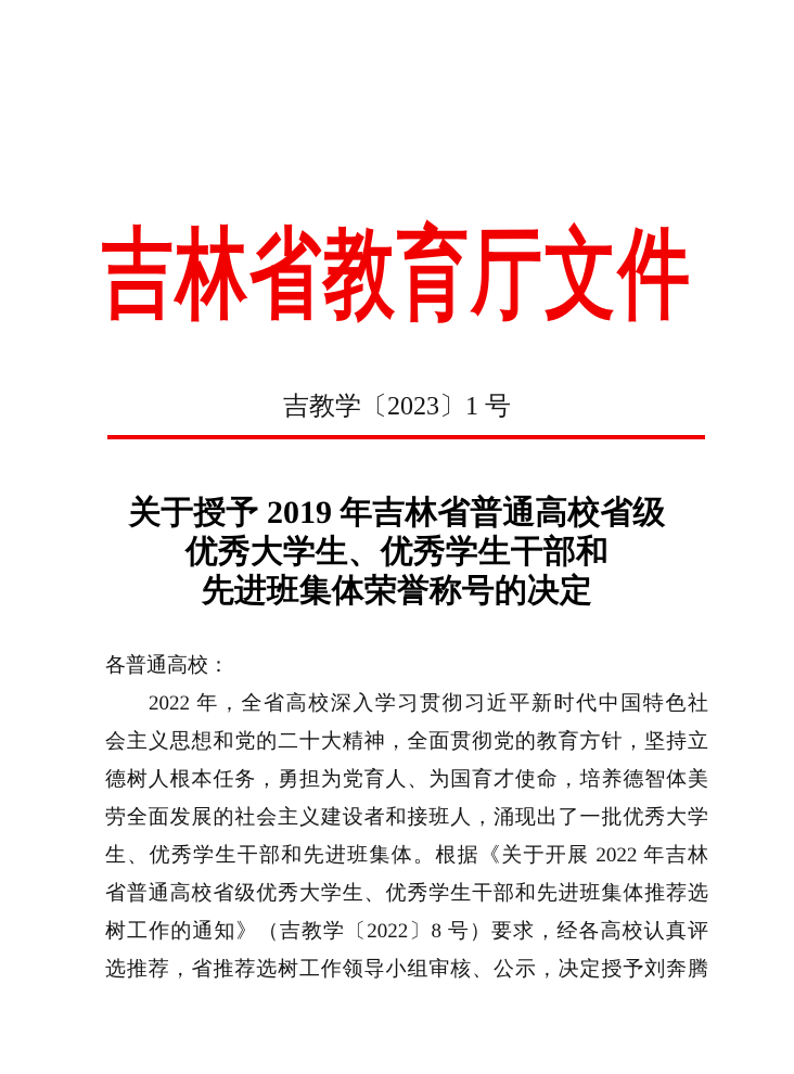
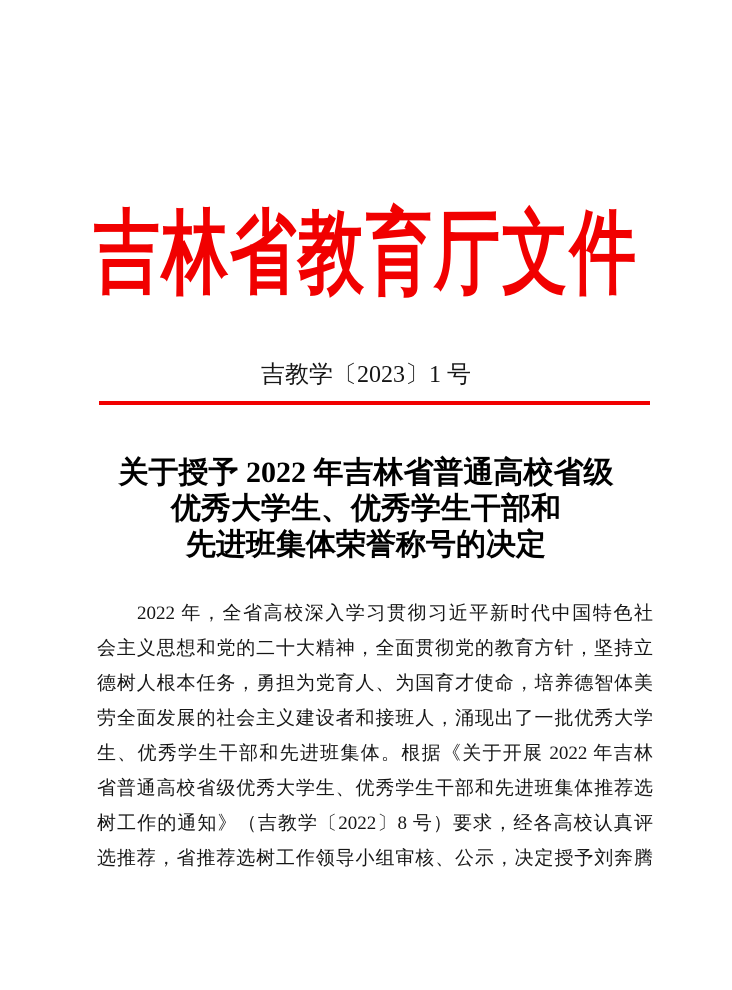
  吉林省教育厅文件
  吉教学〔2023〕1 号
- 关于授予 2019 年吉林省普通高校省级
+ 关于授予 2022 年吉林省普通高校省级
  优秀大学生、优秀学生干部和
  先进班集体荣誉称号的决定
- 各普通高校：
  2022 年，全省高校深入学习贯彻习近平新时代中国特色社
  会主义思想和党的二十大精神，全面贯彻党的教育方针，坚持立
  德树人根本任务，勇担为党育人、为国育才使命，培养德智体美
  劳全面发展的社会主义建设者和接班人，涌现出了一批优秀大学
  生、优秀学生干部和先进班集体。根据《关于开展 2022 年吉林
  省普通高校省级优秀大学生、优秀学生干部和先进班集体推荐选
  树工作的通知》（吉教学〔2022〕8 号）要求，经各高校认真评
  选推荐，省推荐选树工作领导小组审核、公示，决定授予刘奔腾
